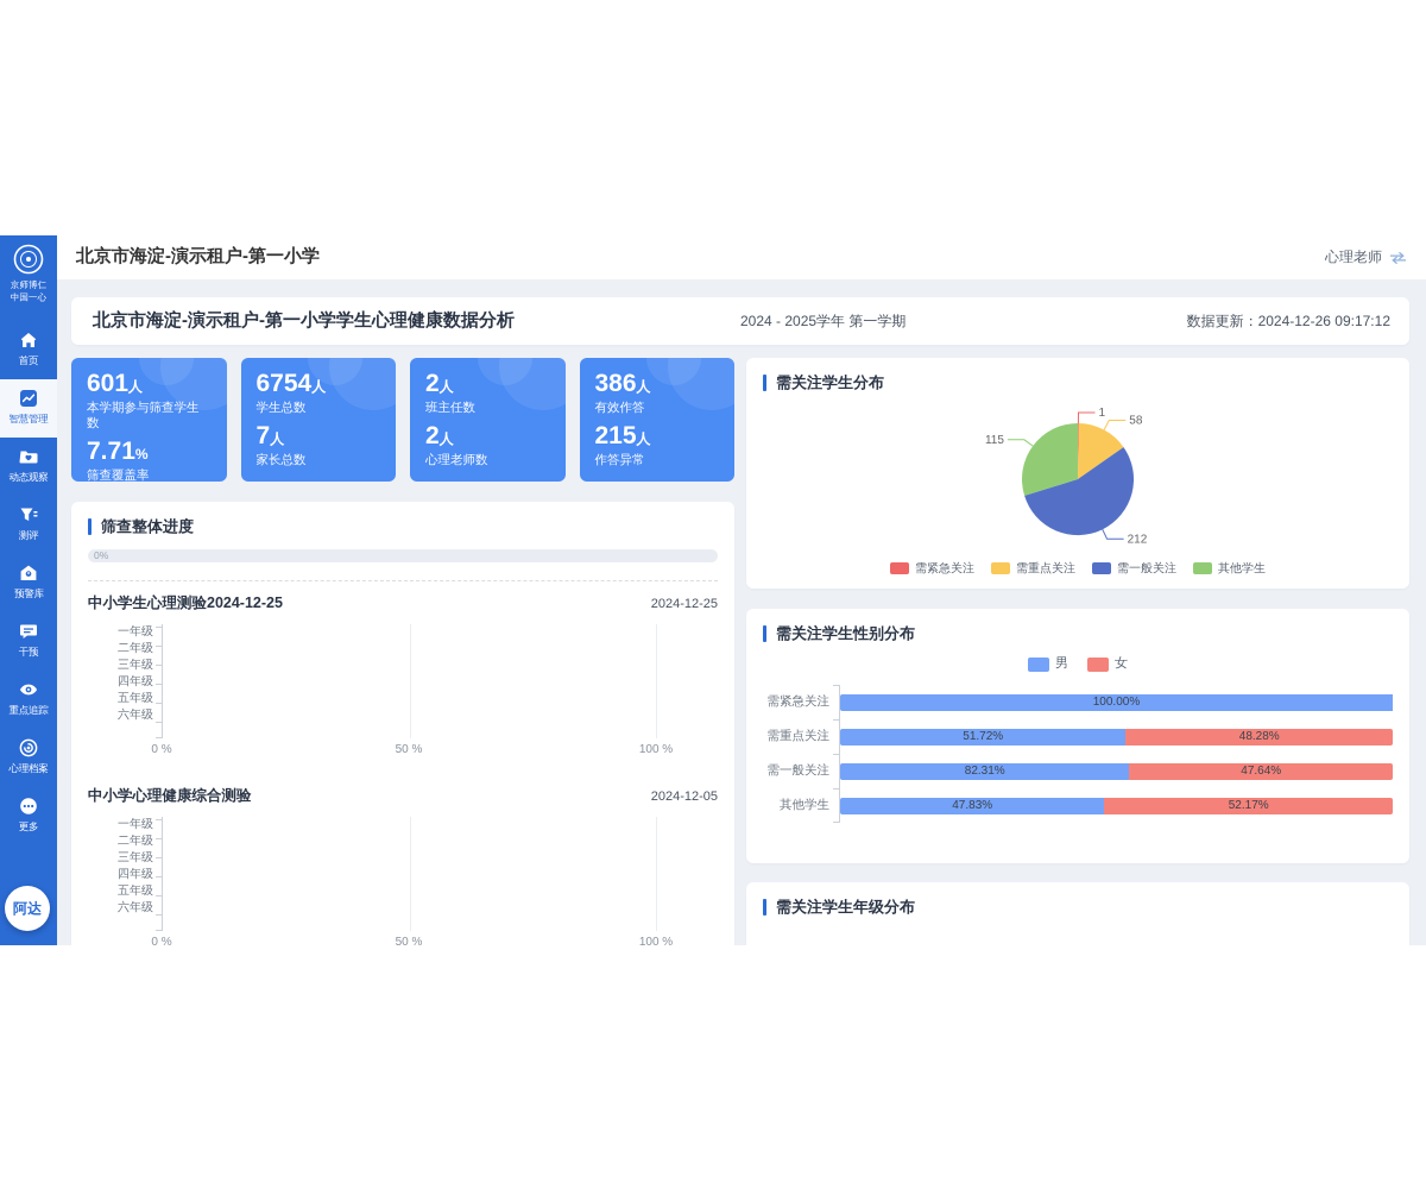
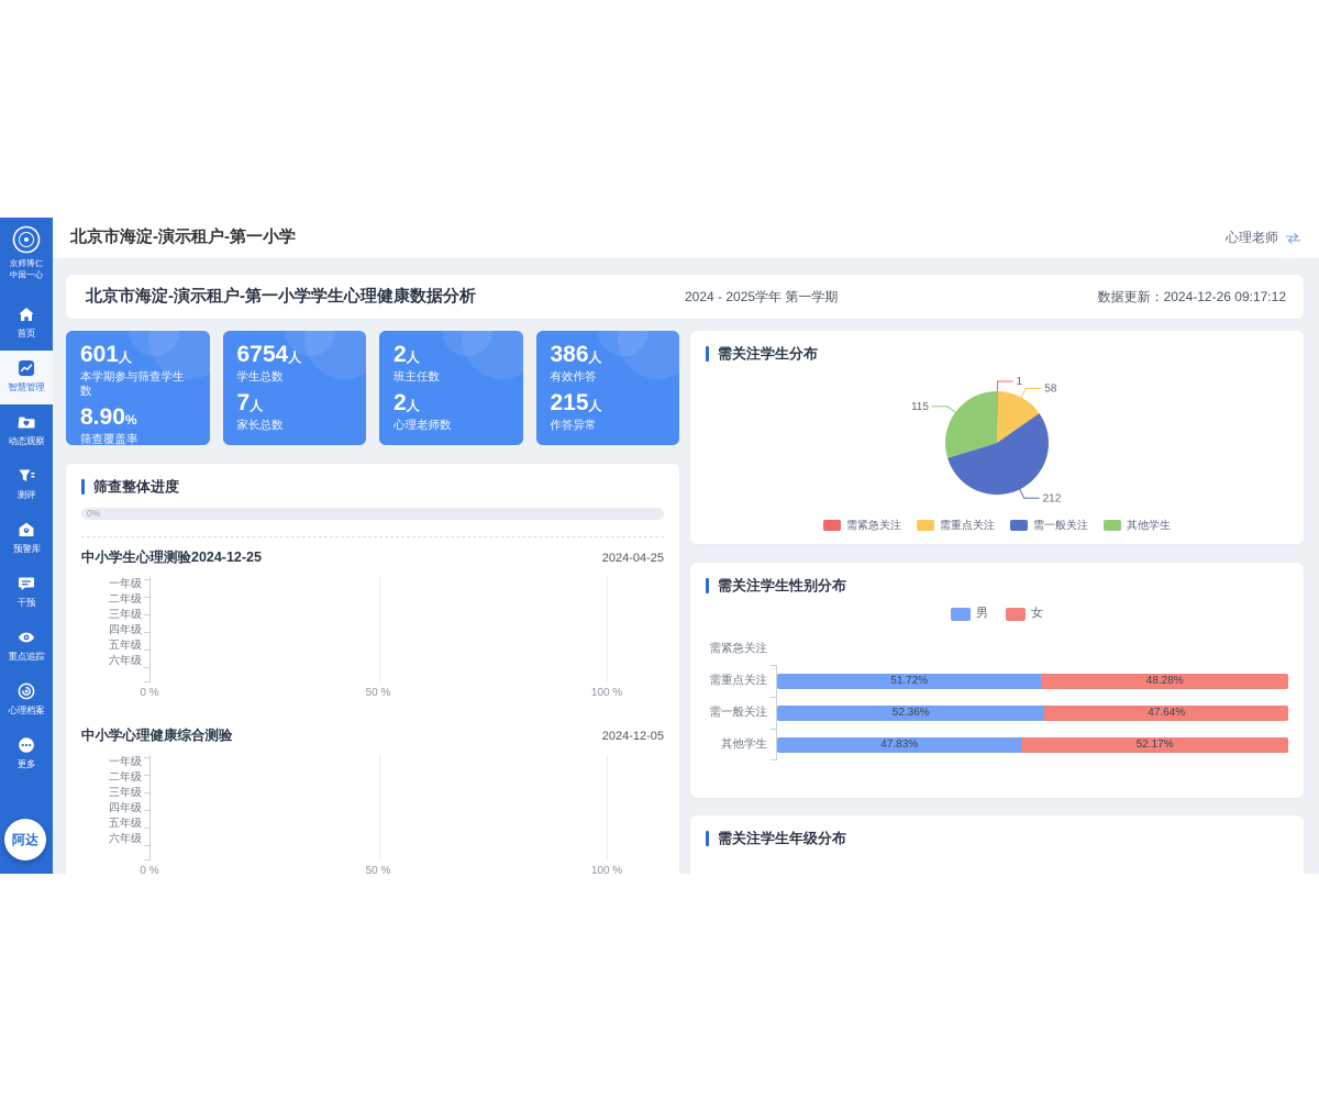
  京师博仁
  中国一心
  首页
  智慧管理
  动态观察
  测评
  预警库
  干预
  重点追踪
  心理档案
  更多
  阿达
  北京市海淀-演示租户-第一小学
  心理老师
  北京市海淀-演示租户-第一小学学生心理健康数据分析
  2024 - 2025学年 第一学期
  数据更新：2024-12-26 09:17:12
  601人
  本学期参与筛查学生数
- 7.71%
+ 8.90%
  筛查覆盖率
  6754人
  学生总数
  7人
  家长总数
  2人
  班主任数
  2人
  心理老师数
  386人
  有效作答
  215人
  作答异常
  筛查整体进度
  0%
  中小学生心理测验2024-12-25
- 2024-12-25
+ 2024-04-25
  一年级
  二年级
  三年级
  四年级
  五年级
  六年级
  0 %
  50 %
  100 %
  中小学心理健康综合测验
  2024-12-05
  一年级
  二年级
  三年级
  四年级
  五年级
  六年级
  0 %
  50 %
  100 %
  需关注学生分布
  1
  58
  212
  115
  需紧急关注
  需重点关注
  需一般关注
  其他学生
  需关注学生性别分布
  男
  女
  需紧急关注
- 100.00%
  需重点关注
  51.72%
  48.28%
  需一般关注
- 82.31%
+ 52.36%
  47.64%
  其他学生
  47.83%
  52.17%
  需关注学生年级分布
